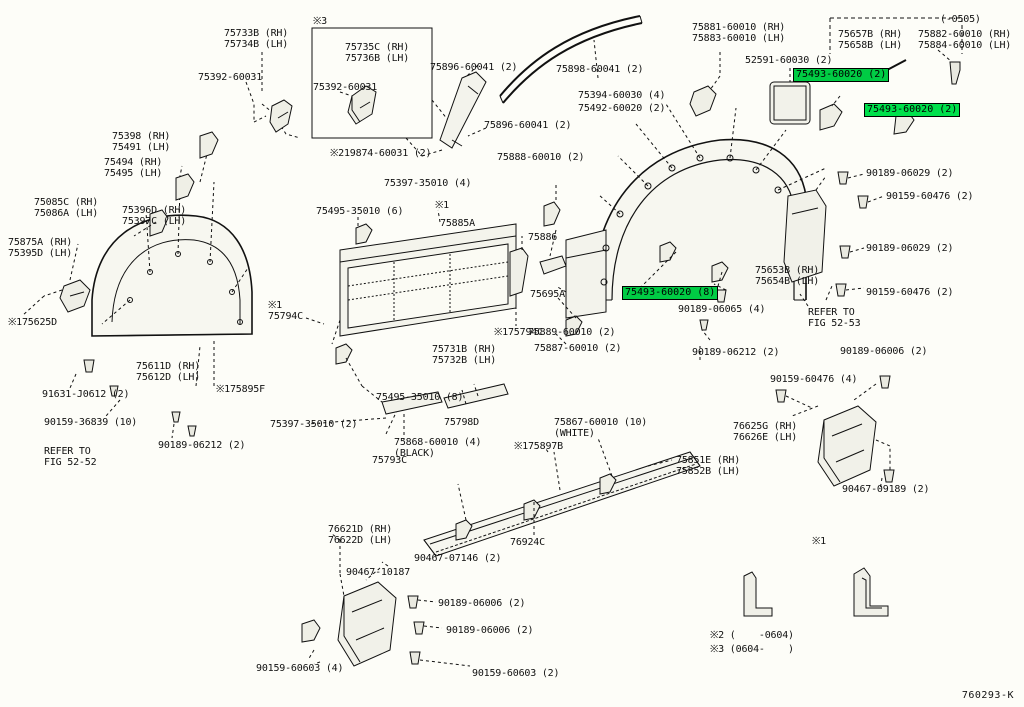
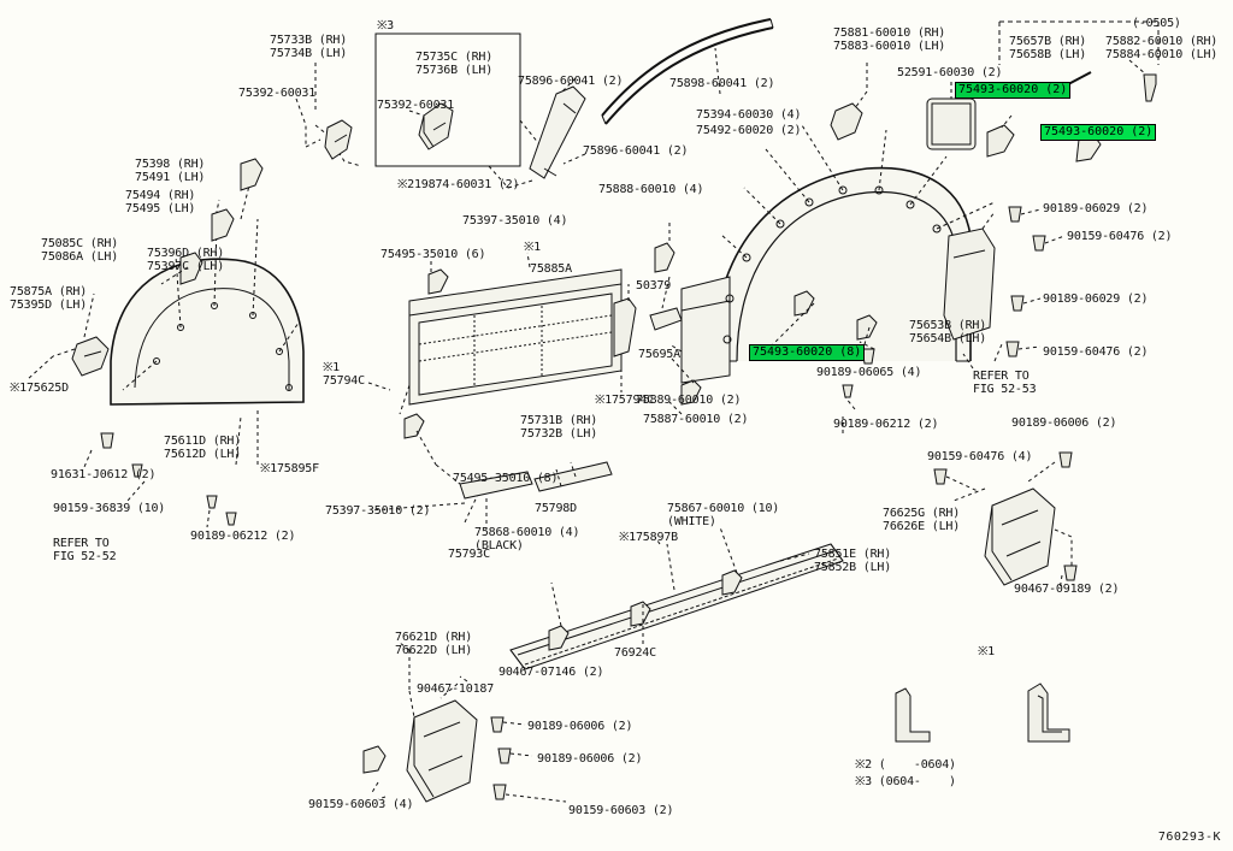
  (-0505)
  75733B (RH)
  75734B (LH)
  ※3
  75735C (RH)
  75736B (LH)
  75392-60031
  75392-60031
  75896-60041 (2)
  75898-60041 (2)
  75896-60041 (2)
  ※219874-60031 (2)
- 75888-60010 (2)
+ 75888-60010 (4)
  75881-60010 (RH)
  75883-60010 (LH)
  75657B (RH)
  75658B (LH)
  75882-60010 (RH)
  75884-60010 (LH)
  52591-60030 (2)
  75394-60030 (4)
  75492-60020 (2)
  90189-06029 (2)
  90159-60476 (2)
  90189-06029 (2)
  90159-60476 (2)
  75653B (RH)
  75654B (LH)
  REFER TO
  FIG 52-53
  90189-06065 (4)
  90189-06212 (2)
  90189-06006 (2)
  90159-60476 (4)
  75398 (RH)
  75491 (LH)
  75494 (RH)
  75495 (LH)
  75085C (RH)
  75086A (LH)
  75396D (RH)
  75397C (LH)
  75875A (RH)
  75395D (LH)
  ※175625D
  75611D (RH)
  75612D (LH)
  ※175895F
  91631-J0612 (2)
  90159-36839 (10)
  REFER TO
  FIG 52-52
  90189-06212 (2)
  75397-35010 (4)
  75495-35010 (6)
  ※1
  75885A
- 75886
+ 50379
  75695A
  ※1
  75794C
  75731B (RH)
  75732B (LH)
  ※175794C
  75889-60010 (2)
  75887-60010 (2)
  75495-35010 (8)
  75397-35010 (2)
  75798D
  75868-60010 (4)
  (BLACK)
  75793C
  ※175897B
  75867-60010 (10)
  (WHITE)
  75851E (RH)
  75852B (LH)
  76625G (RH)
  76626E (LH)
  90467-09189 (2)
  76621D (RH)
  76622D (LH)
  90467-07146 (2)
  76924C
  90467-10187
  90189-06006 (2)
  90189-06006 (2)
  90159-60603 (4)
  90159-60603 (2)
  75493-60020 (2)
  75493-60020 (2)
  75493-60020 (8)
  ※1
  ※2 ( -0604)
  ※3 (0604- )
  760293-K
